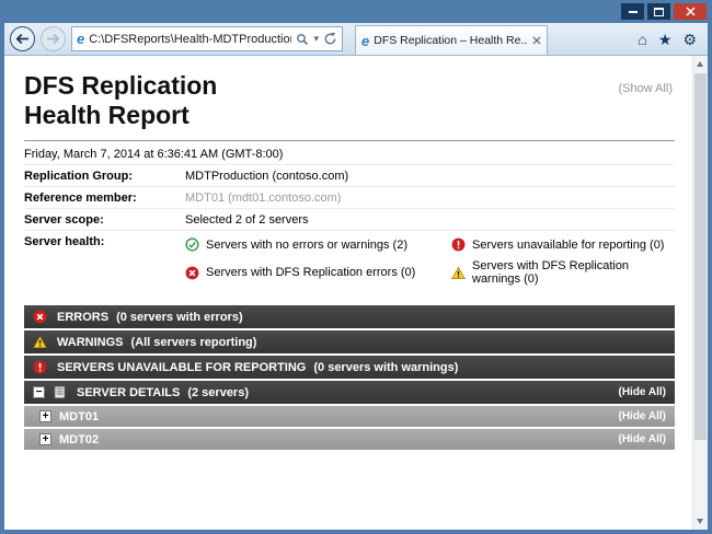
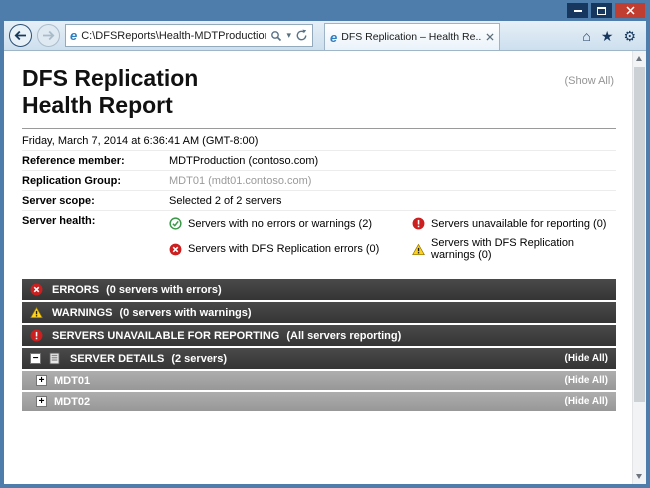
  e
  C:\DFSReports\Health-MDTProductio
  ▾
  e
  DFS Replication – Health Re..
  ⌂
  ★
  ⚙
  DFS Replication
  Health Report
  (Show All)
  Friday, March 7, 2014 at 6:36:41 AM (GMT-8:00)
- Replication Group:
+ Reference member:
  MDTProduction (contoso.com)
- Reference member:
+ Replication Group:
  MDT01 (mdt01.contoso.com)
  Server scope:
  Selected 2 of 2 servers
  Server health:
  Servers with no errors or warnings (2)
  Servers unavailable for reporting (0)
  Servers with DFS Replication errors (0)
  Servers with DFS Replication warnings (0)
  ERRORS
  (0 servers with errors)
  WARNINGS
- (All servers reporting)
+ (0 servers with warnings)
  SERVERS UNAVAILABLE FOR REPORTING
- (0 servers with warnings)
+ (All servers reporting)
  −
  SERVER DETAILS
  (2 servers)
  (Hide All)
  +
  MDT01
  (Hide All)
  +
  MDT02
  (Hide All)
